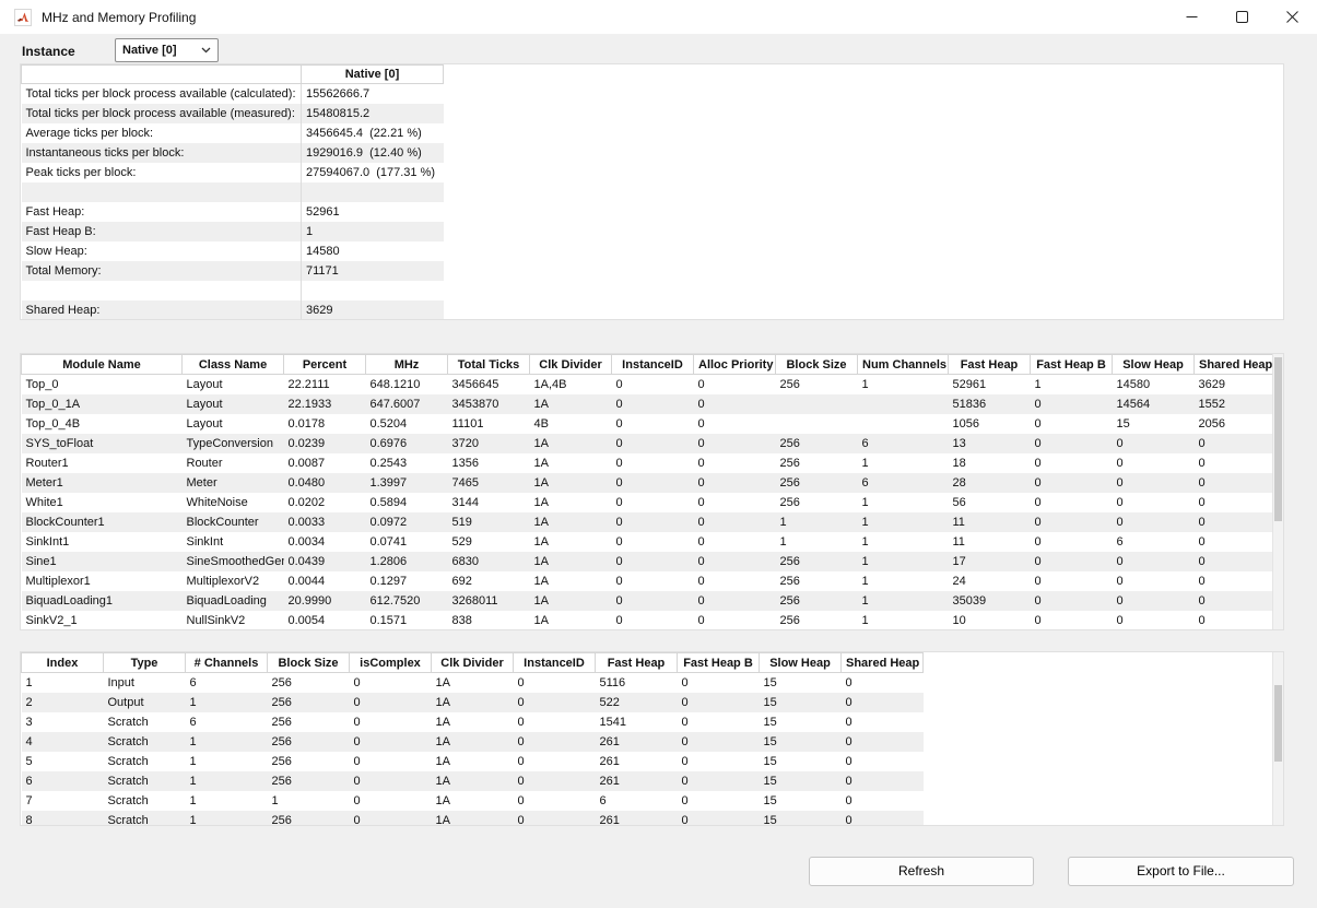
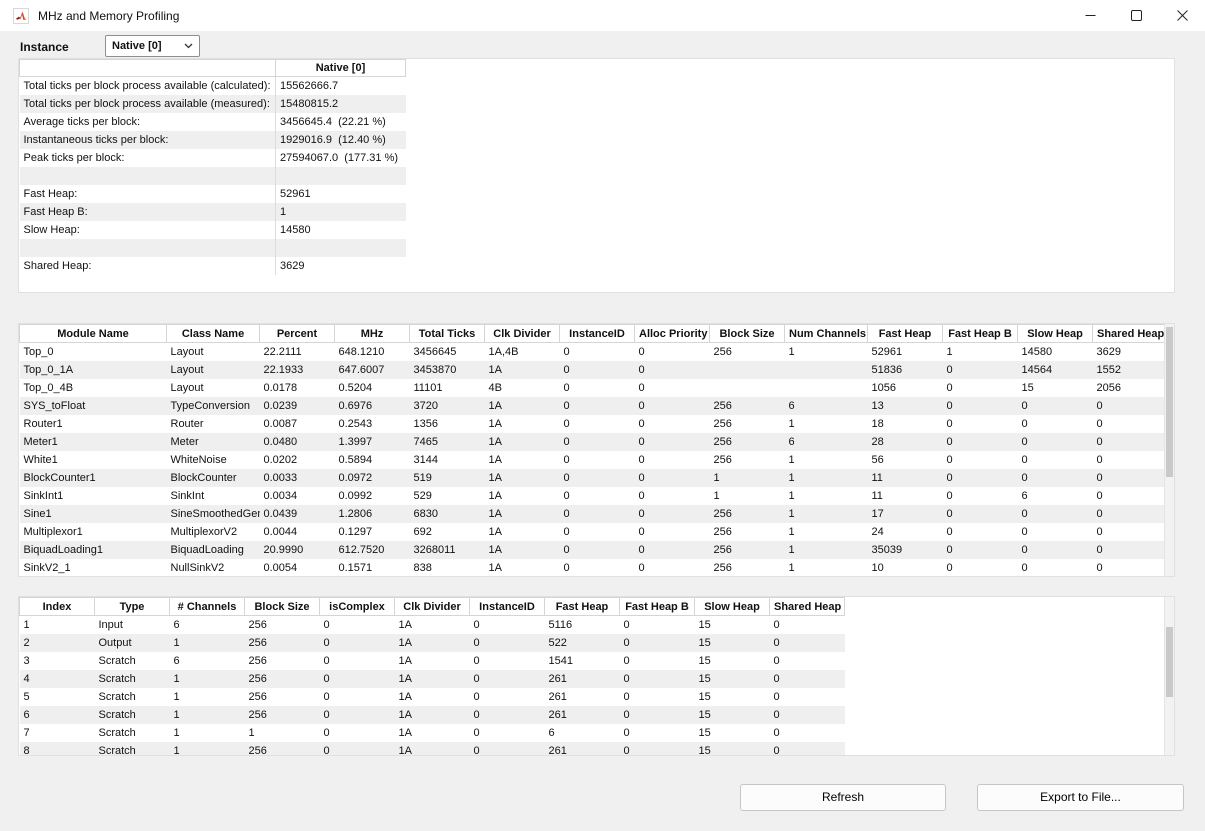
  MHz and Memory Profiling
  Instance
  Native [0]
  	Native [0]
  Total ticks per block process available (calculated):	15562666.7
  Total ticks per block process available (measured):	15480815.2
  Average ticks per block:	3456645.4 (22.21 %)
  Instantaneous ticks per block:	1929016.9 (12.40 %)
  Peak ticks per block:	27594067.0 (177.31 %)
  Fast Heap:	52961
  Fast Heap B:	1
  Slow Heap:	14580
- Total Memory:	71171
  Shared Heap:	3629
  Module Name	Class Name	Percent	MHz	Total Ticks	Clk Divider	InstanceID	Alloc Priority	Block Size	Num Channels	Fast Heap	Fast Heap B	Slow Heap	Shared Heap
  Top_0	Layout	22.2111	648.1210	3456645	1A,4B	0	0	256	1	52961	1	14580	3629
  Top_0_1A	Layout	22.1933	647.6007	3453870	1A	0	0			51836	0	14564	1552
  Top_0_4B	Layout	0.0178	0.5204	11101	4B	0	0			1056	0	15	2056
  SYS_toFloat	TypeConversion	0.0239	0.6976	3720	1A	0	0	256	6	13	0	0	0
  Router1	Router	0.0087	0.2543	1356	1A	0	0	256	1	18	0	0	0
  Meter1	Meter	0.0480	1.3997	7465	1A	0	0	256	6	28	0	0	0
  White1	WhiteNoise	0.0202	0.5894	3144	1A	0	0	256	1	56	0	0	0
  BlockCounter1	BlockCounter	0.0033	0.0972	519	1A	0	0	1	1	11	0	0	0
- SinkInt1	SinkInt	0.0034	0.0741	529	1A	0	0	1	1	11	0	6	0
+ SinkInt1	SinkInt	0.0034	0.0992	529	1A	0	0	1	1	11	0	6	0
  Sine1	SineSmoothedGe	0.0439	1.2806	6830	1A	0	0	256	1	17	0	0	0
  Multiplexor1	MultiplexorV2	0.0044	0.1297	692	1A	0	0	256	1	24	0	0	0
  BiquadLoading1	BiquadLoading	20.9990	612.7520	3268011	1A	0	0	256	1	35039	0	0	0
  SinkV2_1	NullSinkV2	0.0054	0.1571	838	1A	0	0	256	1	10	0	0	0
  Index	Type	# Channels	Block Size	isComplex	Clk Divider	InstanceID	Fast Heap	Fast Heap B	Slow Heap	Shared Heap
  1	Input	6	256	0	1A	0	5116	0	15	0
  2	Output	1	256	0	1A	0	522	0	15	0
  3	Scratch	6	256	0	1A	0	1541	0	15	0
  4	Scratch	1	256	0	1A	0	261	0	15	0
  5	Scratch	1	256	0	1A	0	261	0	15	0
  6	Scratch	1	256	0	1A	0	261	0	15	0
  7	Scratch	1	1	0	1A	0	6	0	15	0
  8	Scratch	1	256	0	1A	0	261	0	15	0
  Refresh
  Export to File...
